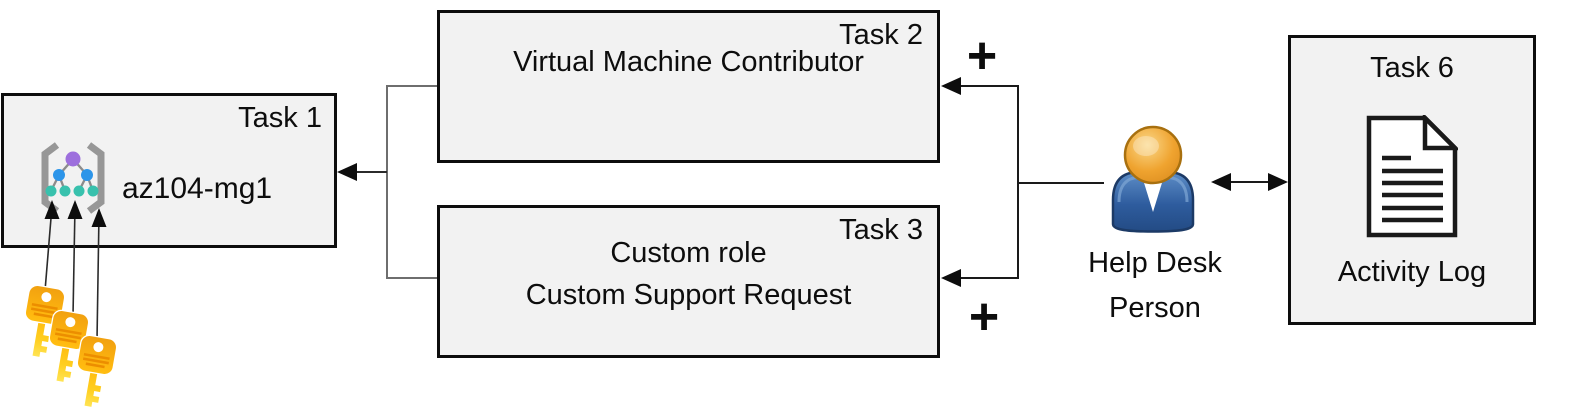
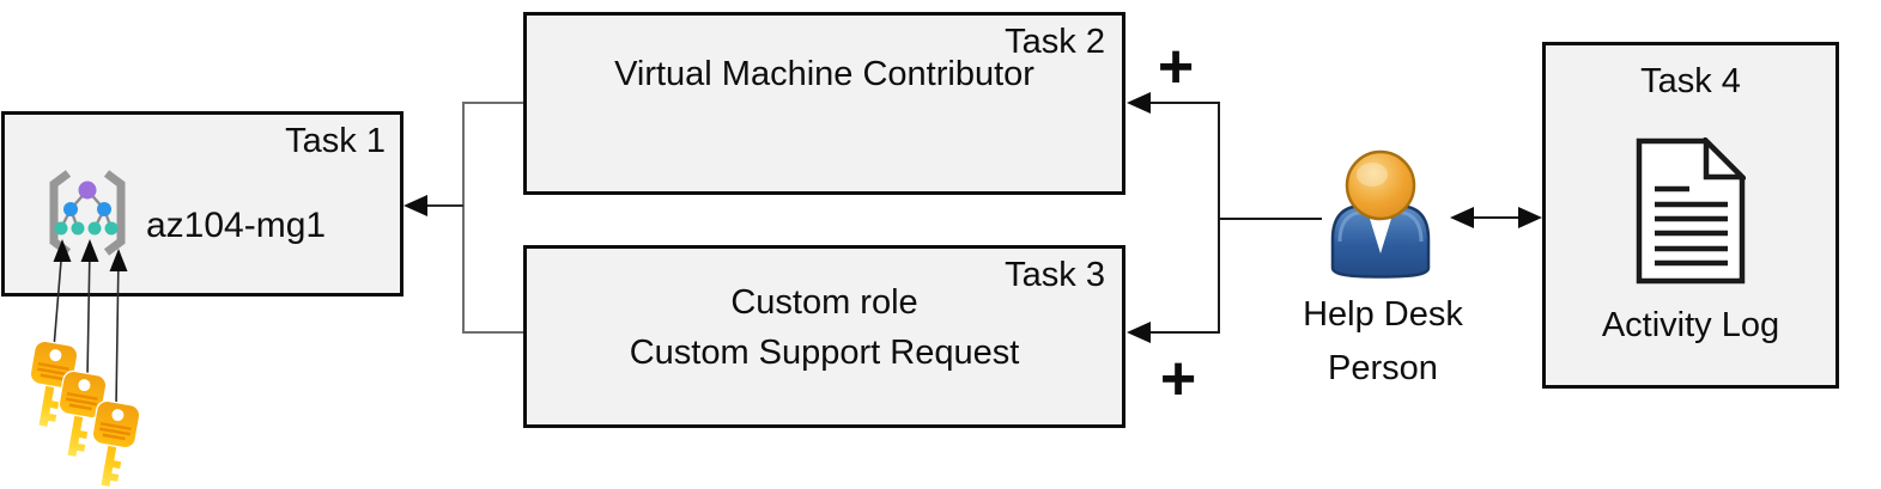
  Task 1
  az104-mg1
  Task 2
  Virtual Machine Contributor
  Task 3
  Custom role
  Custom Support Request
- Task 6
+ Task 4
  Activity Log
  +
  +
  Help Desk
  Person
